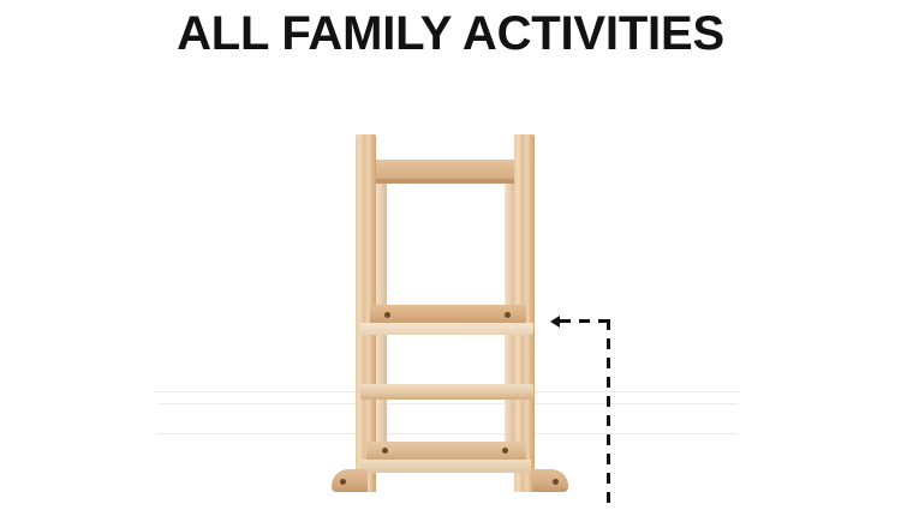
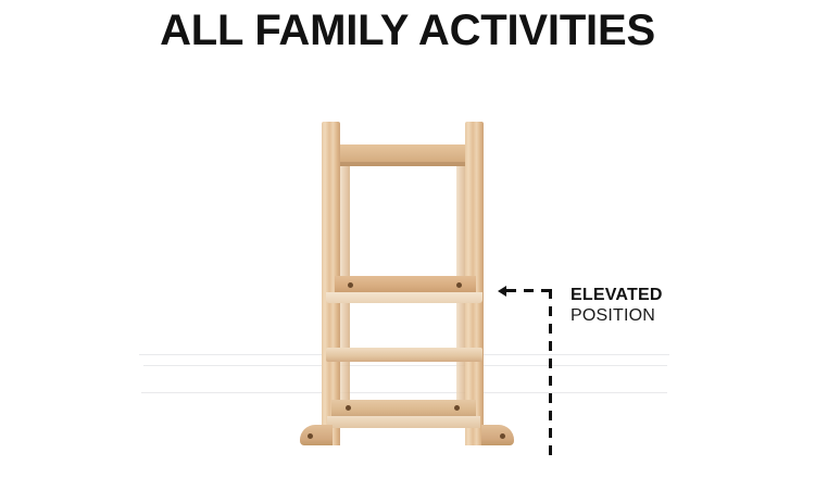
  ALL FAMILY ACTIVITIES
+ ELEVATED
+ POSITION
